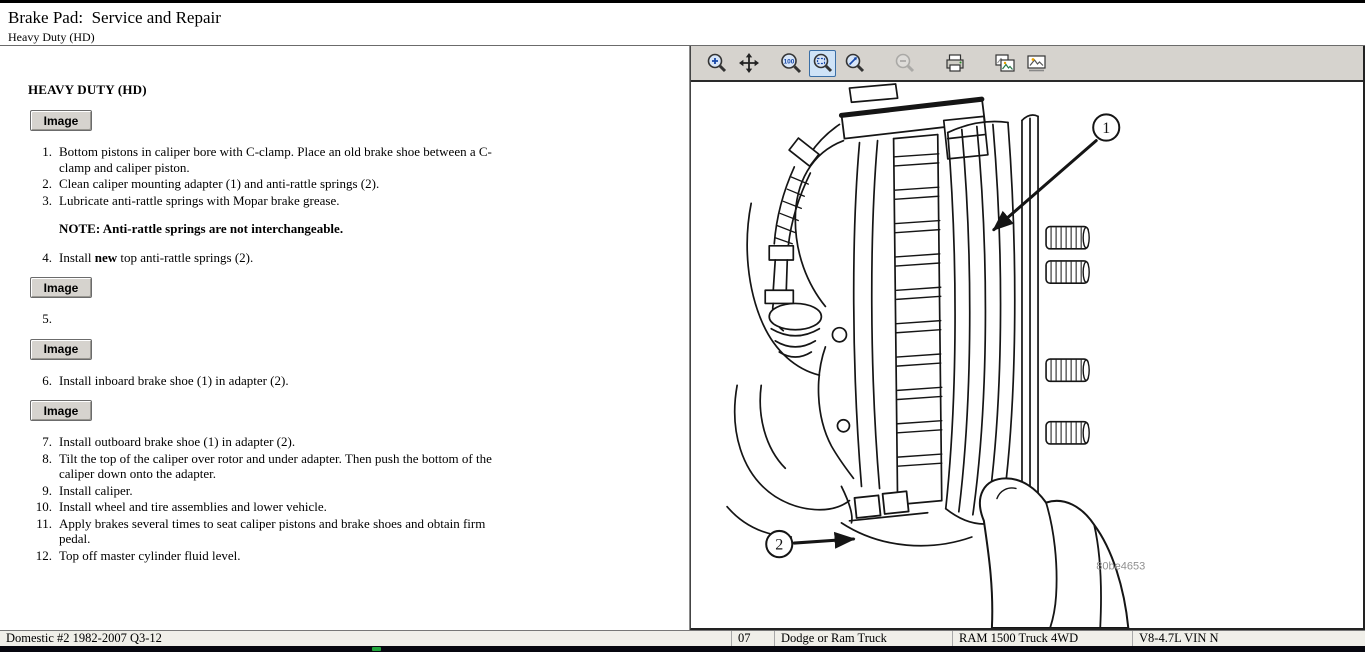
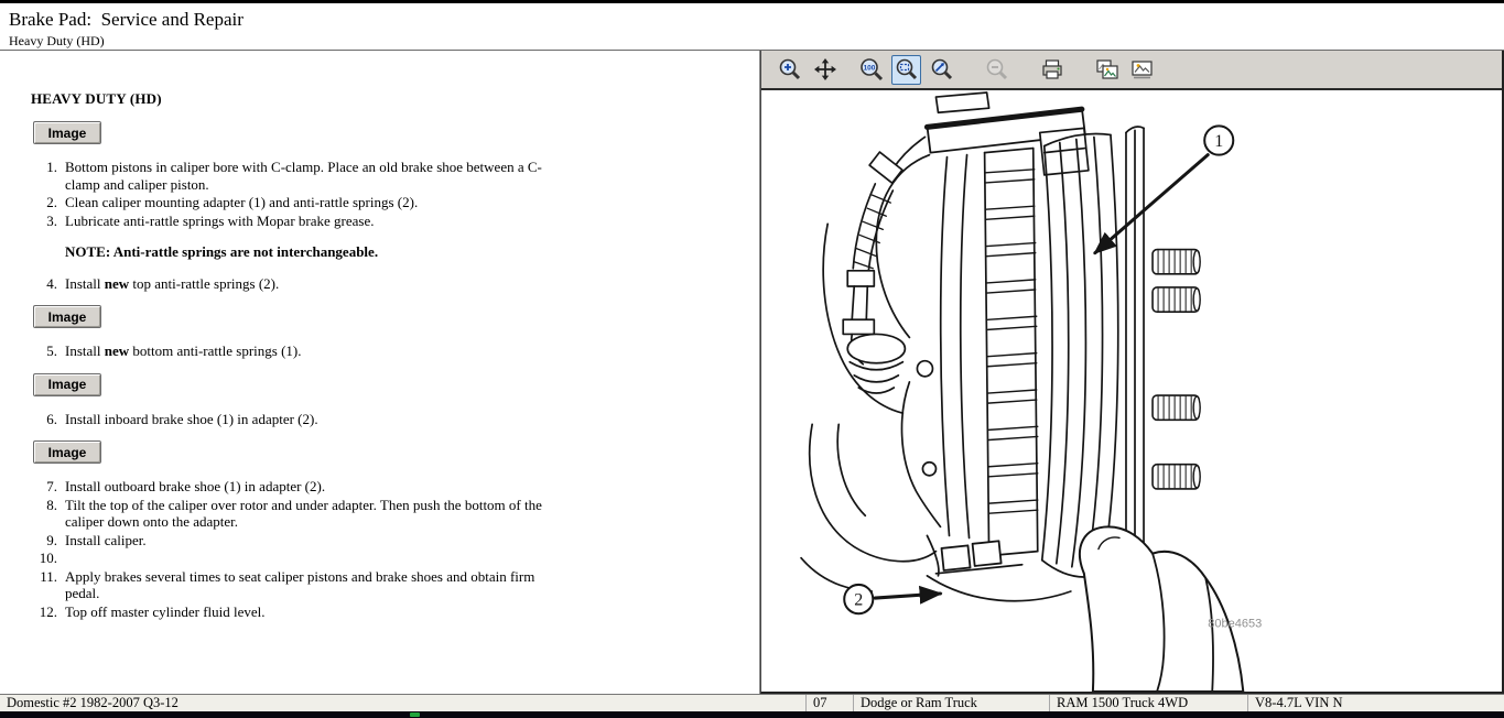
  Brake Pad: Service and Repair
  Heavy Duty (HD)
  HEAVY DUTY (HD)
  Image
  1.
  Bottom pistons in caliper bore with C-clamp. Place an old brake shoe between a C-clamp and caliper piston.
  2.
  Clean caliper mounting adapter (1) and anti-rattle springs (2).
  3.
  Lubricate anti-rattle springs with Mopar brake grease.
  NOTE: Anti-rattle springs are not interchangeable.
  4.
  Install new top anti-rattle springs (2).
  Image
  5.
+ Install new bottom anti-rattle springs (1).
  Image
  6.
  Install inboard brake shoe (1) in adapter (2).
  Image
  7.
  Install outboard brake shoe (1) in adapter (2).
  8.
  Tilt the top of the caliper over rotor and under adapter. Then push the bottom of the caliper down onto the adapter.
  9.
  Install caliper.
  10.
- Install wheel and tire assemblies and lower vehicle.
  11.
  Apply brakes several times to seat caliper pistons and brake shoes and obtain firm pedal.
  12.
  Top off master cylinder fluid level.
  1
  2
  80be4653
  Domestic #2 1982-2007 Q3-12
  07
  Dodge or Ram Truck
  RAM 1500 Truck 4WD
  V8-4.7L VIN N
